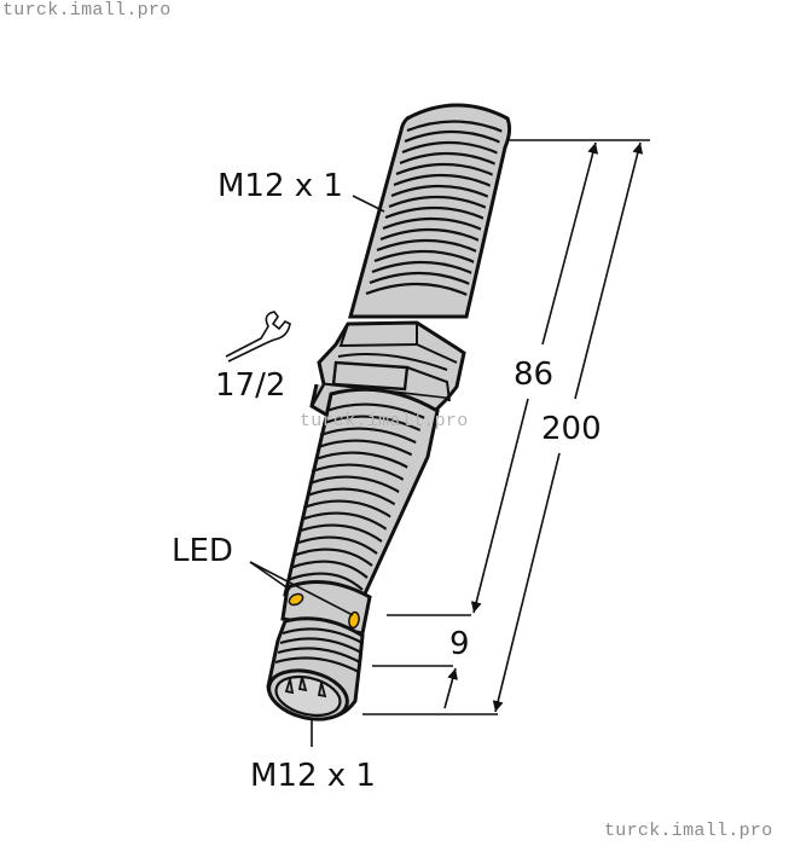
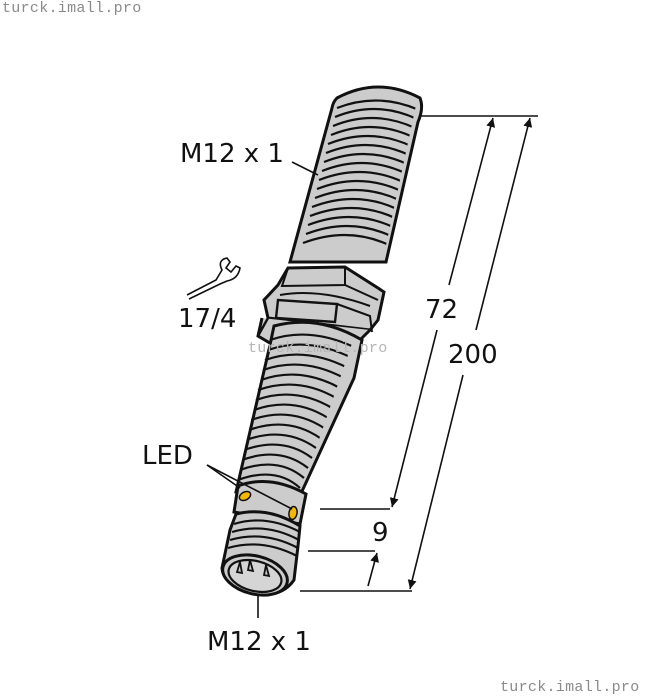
  turck.imall.pro
  M12 x 1
- 17/2
+ 17/4
  LED
  M12 x 1
- 86
+ 72
  200
  9
  turck.imall.pro
  turck.imall.pro
